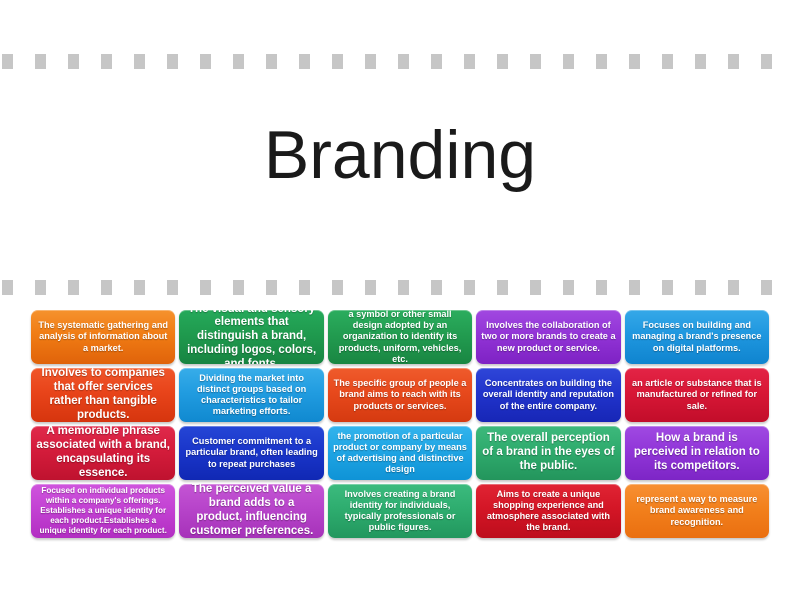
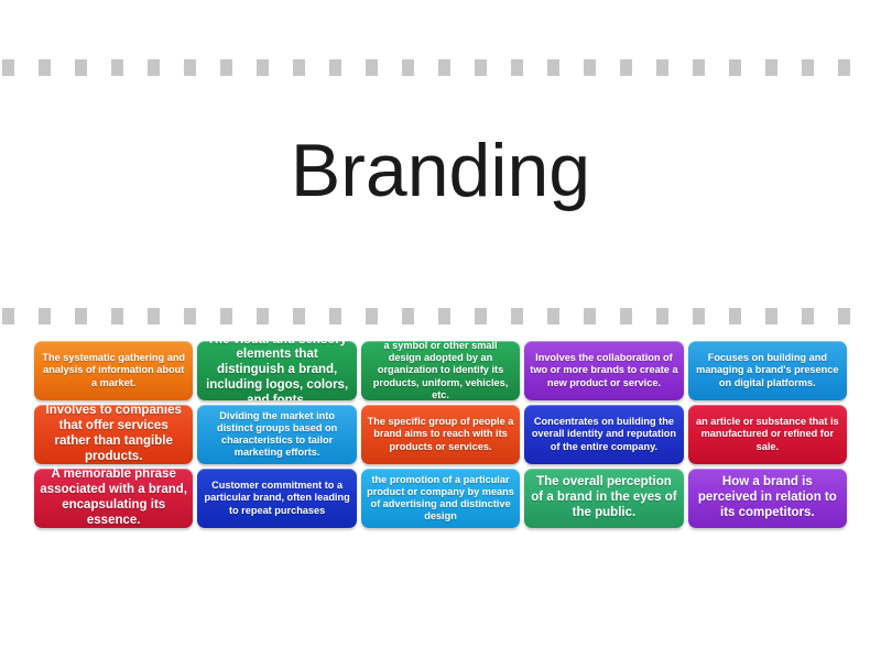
  Branding
  The systematic gathering and analysis of information about a market.
  elements that distinguish a brand, including logos, colors, and fonts.
  a symbol or other small design adopted by an organization to identify its products, uniform, vehicles, etc.
  Involves the collaboration of two or more brands to create a new product or service.
  Focuses on building and managing a brand's presence on digital platforms.
  Involves to companies that offer services rather than tangible products.
  Dividing the market into distinct groups based on characteristics to tailor marketing efforts.
  The specific group of people a brand aims to reach with its products or services.
  Concentrates on building the overall identity and reputation of the entire company.
  an article or substance that is manufactured or refined for sale.
  A memorable phrase associated with a brand, encapsulating its essence.
  Customer commitment to a particular brand, often leading to repeat purchases
  the promotion of a particular product or company by means of advertising and distinctive design
  The overall perception of a brand in the eyes of the public.
  How a brand is perceived in relation to its competitors.
- Focused on individual products within a company's offerings. Establishes a unique identity for each product.Establishes a unique identity for each product.
- The perceived value a brand adds to a product, influencing customer preferences.
- Involves creating a brand identity for individuals, typically professionals or public figures.
- Aims to create a unique shopping experience and atmosphere associated with the brand.
- represent a way to measure brand awareness and recognition.
